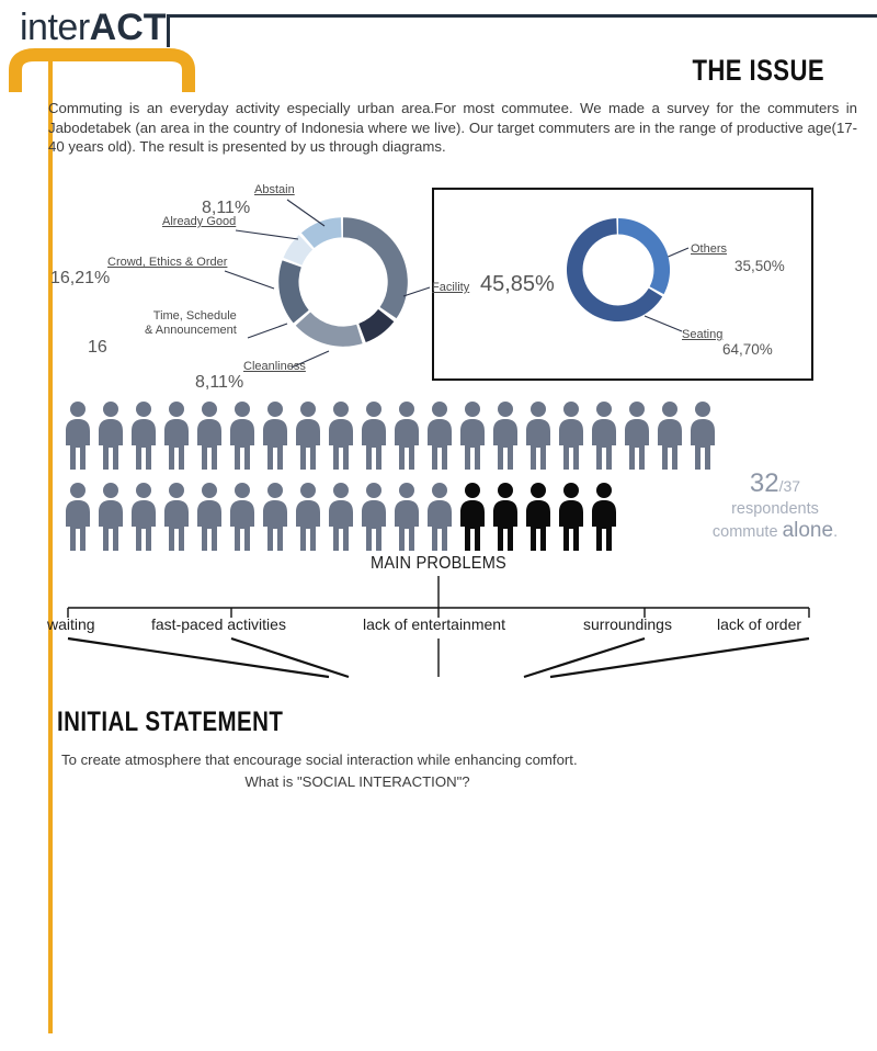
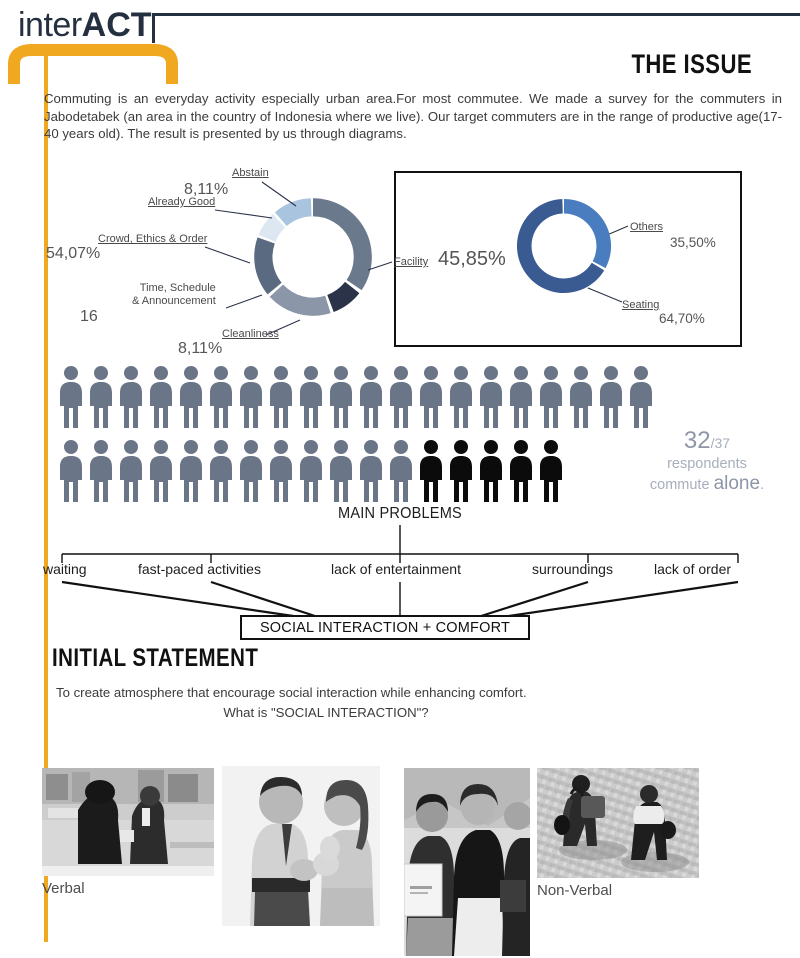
  interACT
  THE ISSUE
  Commuting is an everyday activity especially urban area.For most commutee. We made a survey for the commuters in Jabodetabek (an area in the country of Indonesia where we live). Our target commuters are in the range of productive age(17-40 years old). The result is presented by us through diagrams.
  Abstain
  8,11%
  Already Good
  Crowd, Ethics & Order
- 16,21%
+ 54,07%
  Time, Schedule
  & Announcement
  16
  Cleanliness
  8,11%
  Facility
  45,85%
  Others
  35,50%
  Seating
  64,70%
  32/37
  respondents
  commute alone.
  MAIN PROBLEMS
  waiting
  fast-paced activities
  lack of entertainment
  surroundings
  lack of order
+ SOCIAL INTERACTION + COMFORT
  INITIAL STATEMENT
  To create atmosphere that encourage social interaction while enhancing comfort.
  What is "SOCIAL INTERACTION"?
+ Verbal
+ Non-Verbal
